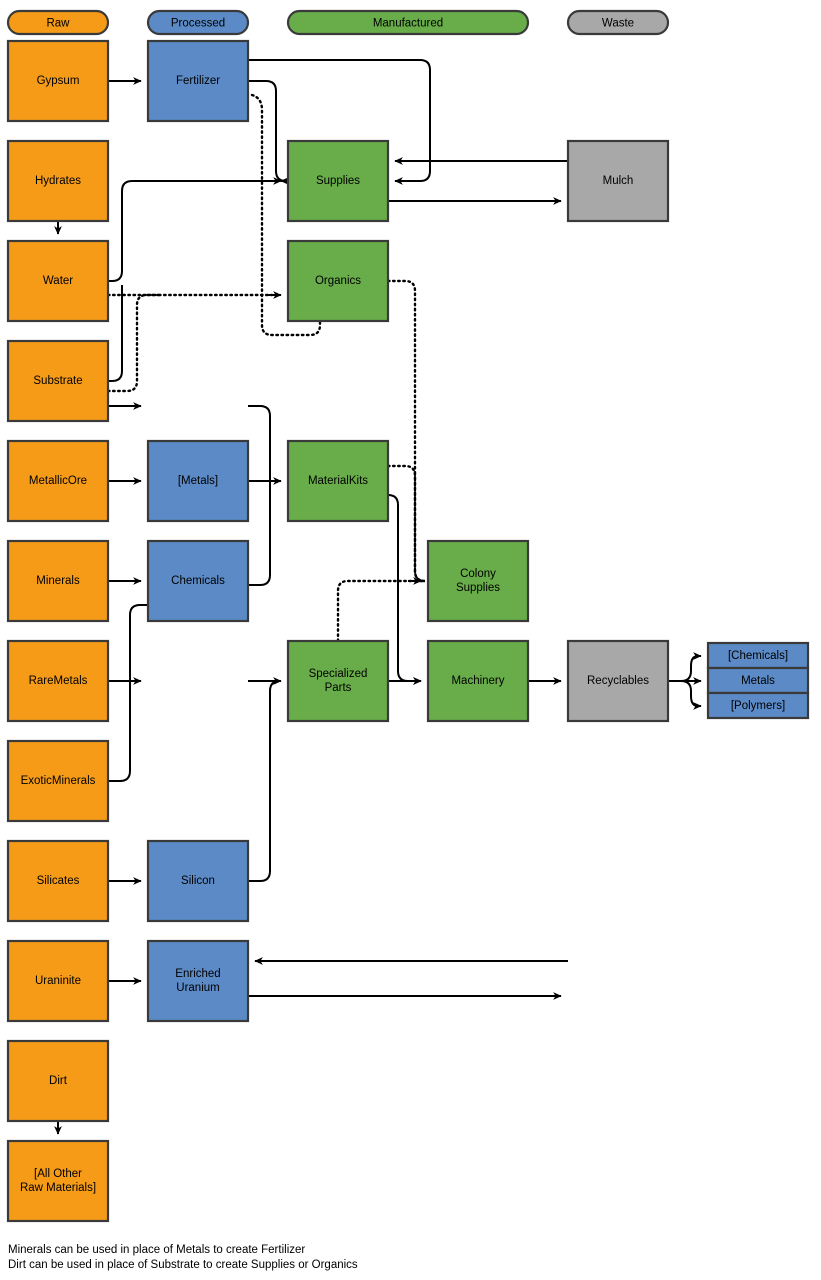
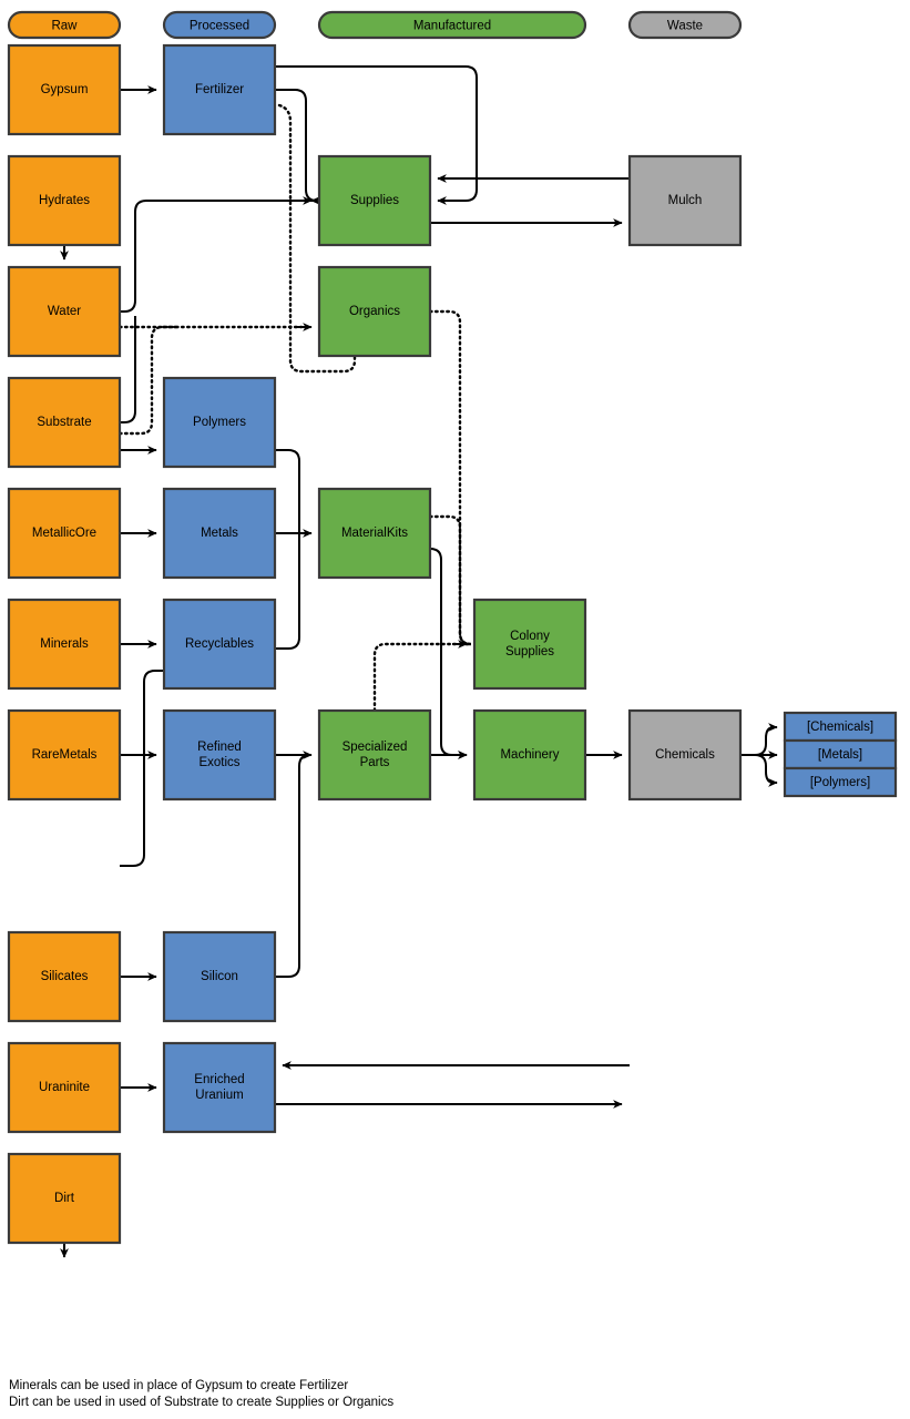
  Raw
  Processed
  Manufactured
  Waste
  Gypsum
  Hydrates
  Water
  Substrate
  MetallicOre
  Minerals
  RareMetals
- ExoticMinerals
  Silicates
  Uraninite
  Dirt
- [All Other Raw Materials]
  Fertilizer
+ Polymers
- [Metals]
+ Metals
- Chemicals
+ Recyclables
+ Refined Exotics
  Silicon
  Enriched Uranium
  Supplies
  Organics
  MaterialKits
  Specialized Parts
  Colony Supplies
  Machinery
  Mulch
- Recyclables
+ Chemicals
  [Chemicals]
- Metals
+ [Metals]
  [Polymers]
- Minerals can be used in place of Metals to create Fertilizer
+ Minerals can be used in place of Gypsum to create Fertilizer
- Dirt can be used in place of Substrate to create Supplies or Organics
+ Dirt can be used in used of Substrate to create Supplies or Organics
